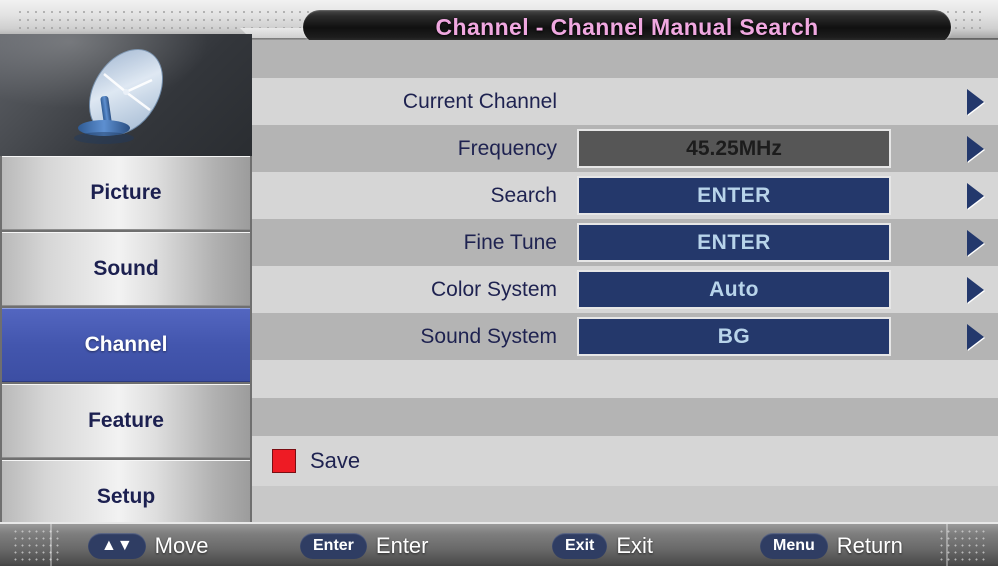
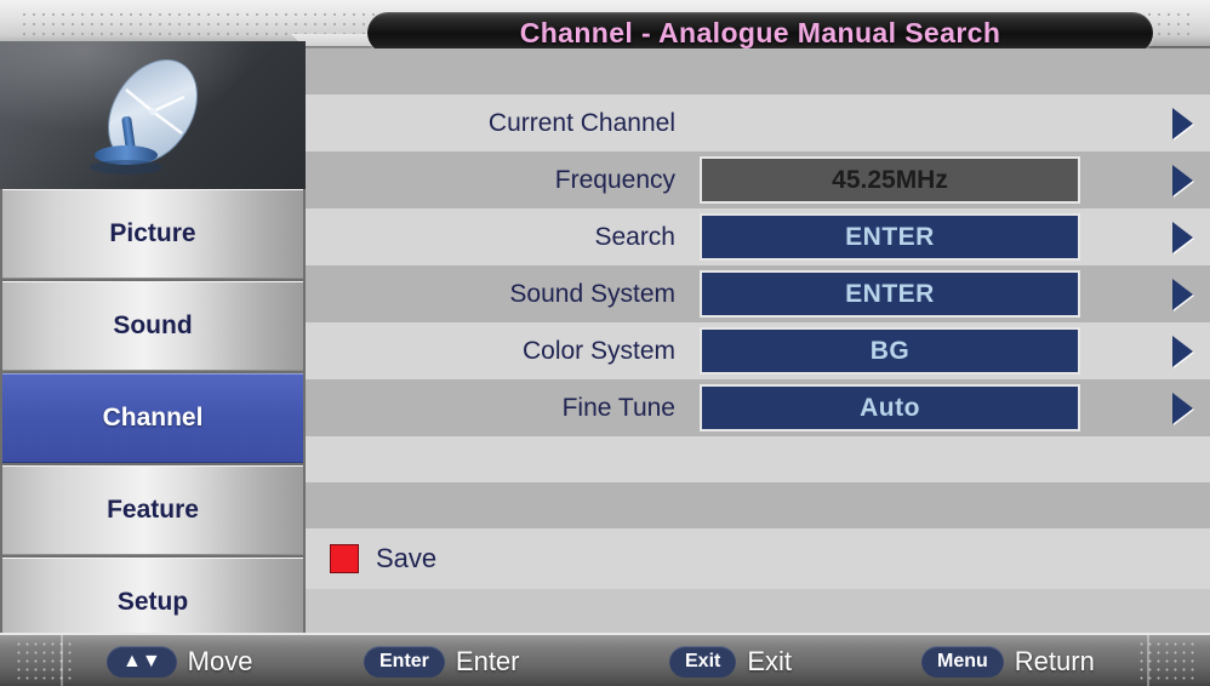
- Channel - Channel Manual Search
+ Channel - Analogue Manual Search
  Picture
  Sound
  Channel
  Feature
  Setup
  Current Channel
  Frequency
  45.25MHz
  Search
  ENTER
- Fine Tune
+ Sound System
  ENTER
  Color System
- Auto
+ BG
- Sound System
+ Fine Tune
- BG
+ Auto
  Save
  ▲▼
  Move
  Enter
  Enter
  Exit
  Exit
  Menu
  Return
